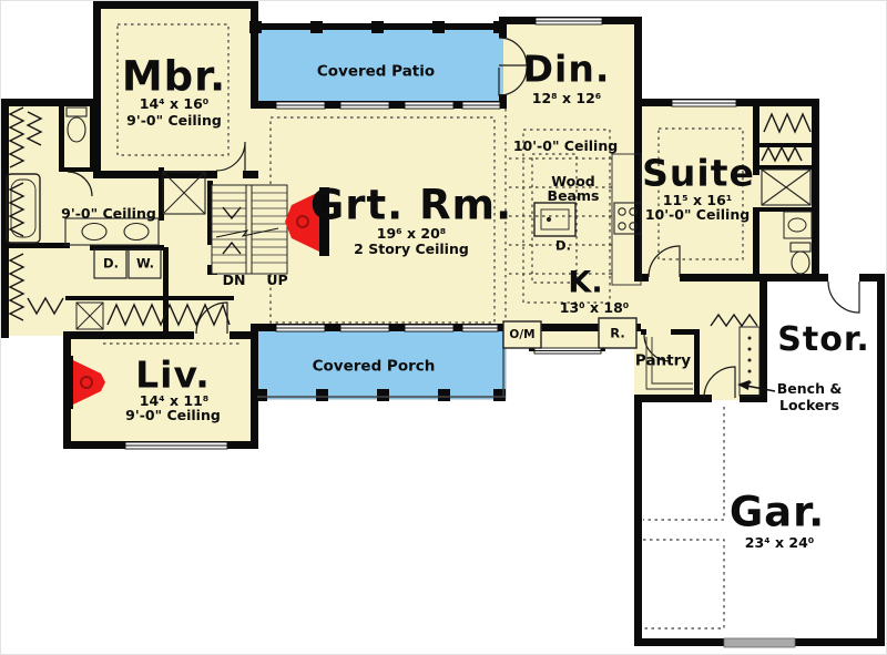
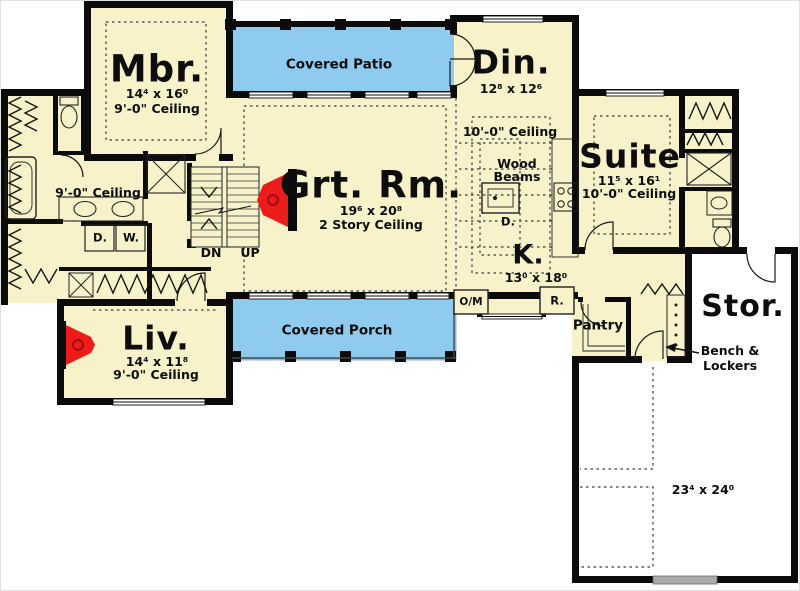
  Mbr.
  14⁴ x 16⁰
  9'-0" Ceiling
  Covered Patio
  Din.
  12⁸ x 12⁶
  Grt. Rm.
  19⁶ x 20⁸
  2 Story Ceiling
  Suite
  11⁵ x 16¹
  10'-0" Ceiling
  10'-0" Ceiling
  Wood
  Beams
  D.
  K.
  13⁰ x 18⁰
  O/M
  R.
  Covered Porch
  9'-0" Ceiling
  D.
  W.
  DN
  UP
  Liv.
  14⁴ x 11⁸
  9'-0" Ceiling
  Pantry
  Stor.
  Bench &
  Lockers
- Gar.
  23⁴ x 24⁰
